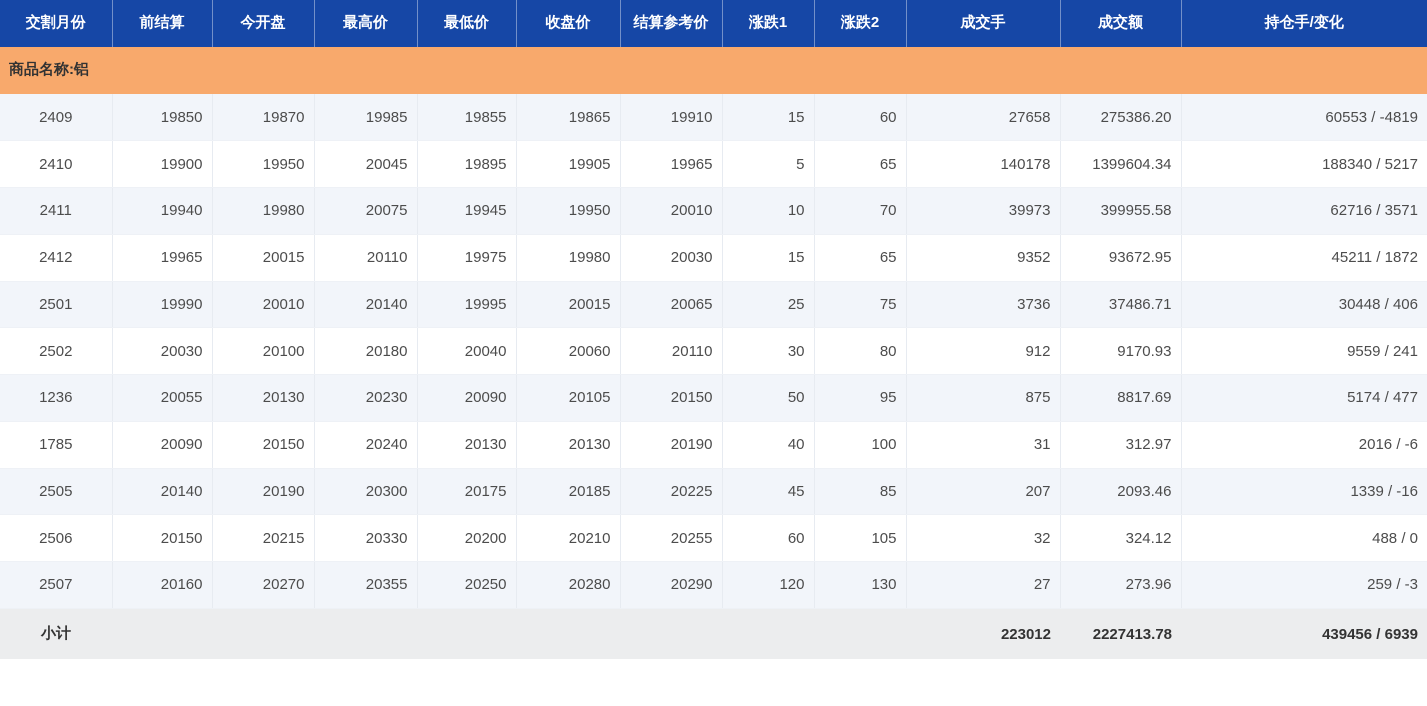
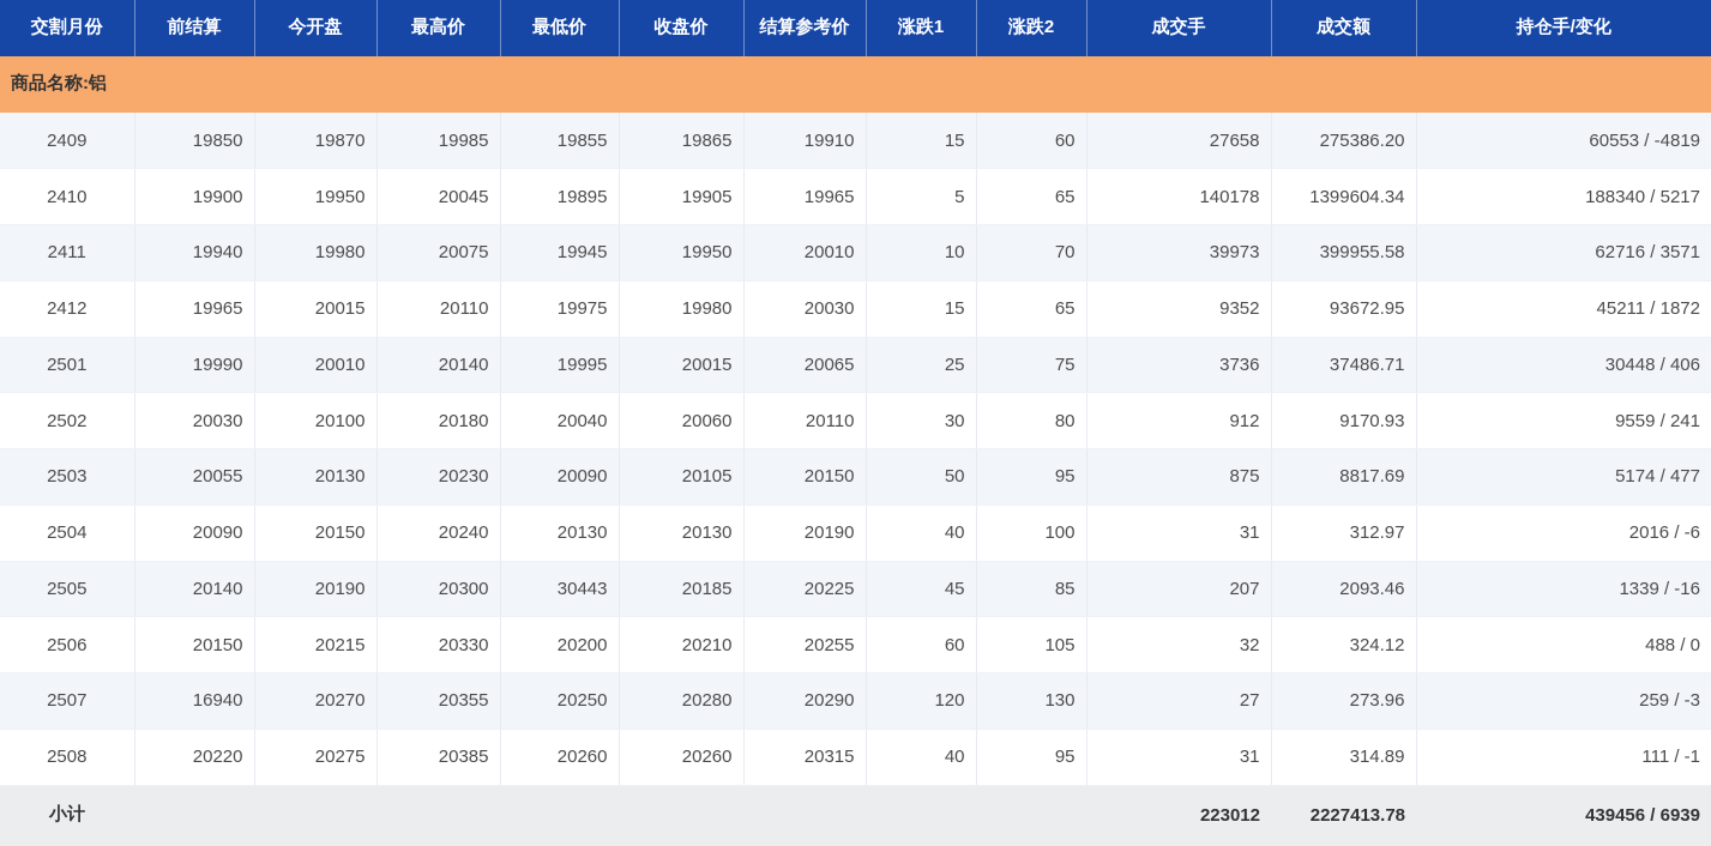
  交割月份	前结算	今开盘	最高价	最低价	收盘价	结算参考价	涨跌1	涨跌2	成交手	成交额	持仓手/变化
  商品名称:铝
  2409	19850	19870	19985	19855	19865	19910	15	60	27658	275386.20	60553 / -4819
  2410	19900	19950	20045	19895	19905	19965	5	65	140178	1399604.34	188340 / 5217
  2411	19940	19980	20075	19945	19950	20010	10	70	39973	399955.58	62716 / 3571
  2412	19965	20015	20110	19975	19980	20030	15	65	9352	93672.95	45211 / 1872
  2501	19990	20010	20140	19995	20015	20065	25	75	3736	37486.71	30448 / 406
  2502	20030	20100	20180	20040	20060	20110	30	80	912	9170.93	9559 / 241
- 1236	20055	20130	20230	20090	20105	20150	50	95	875	8817.69	5174 / 477
+ 2503	20055	20130	20230	20090	20105	20150	50	95	875	8817.69	5174 / 477
- 1785	20090	20150	20240	20130	20130	20190	40	100	31	312.97	2016 / -6
+ 2504	20090	20150	20240	20130	20130	20190	40	100	31	312.97	2016 / -6
- 2505	20140	20190	20300	20175	20185	20225	45	85	207	2093.46	1339 / -16
+ 2505	20140	20190	20300	30443	20185	20225	45	85	207	2093.46	1339 / -16
  2506	20150	20215	20330	20200	20210	20255	60	105	32	324.12	488 / 0
- 2507	20160	20270	20355	20250	20280	20290	120	130	27	273.96	259 / -3
+ 2507	16940	20270	20355	20250	20280	20290	120	130	27	273.96	259 / -3
+ 2508	20220	20275	20385	20260	20260	20315	40	95	31	314.89	111 / -1
  小计									223012	2227413.78	439456 / 6939
